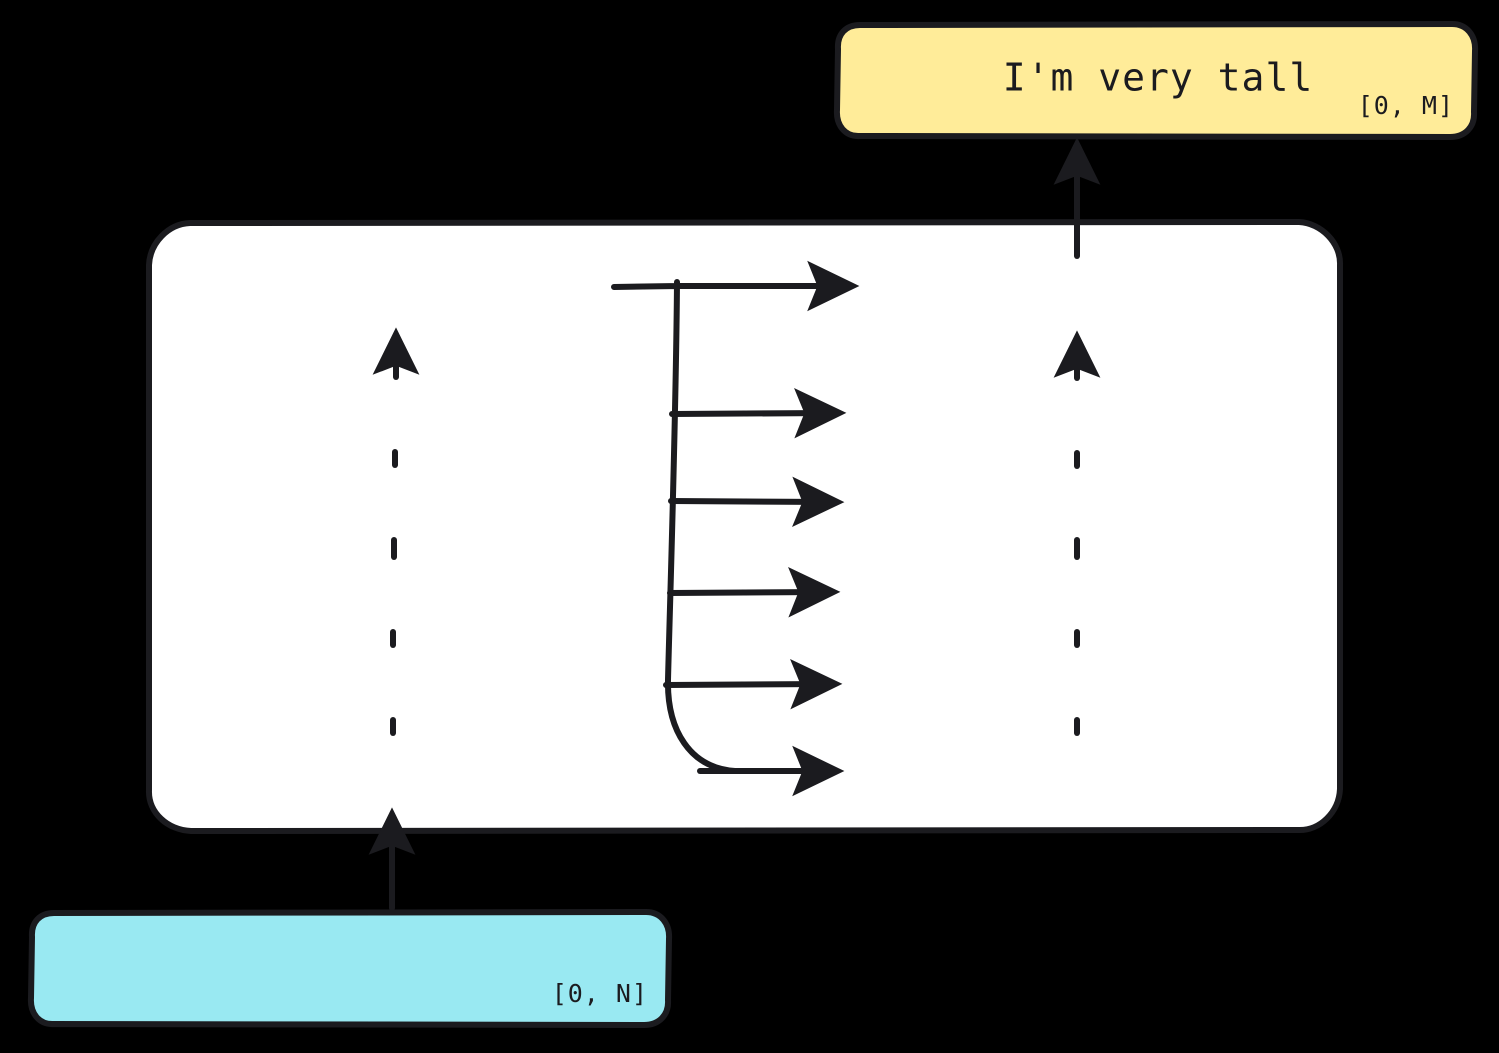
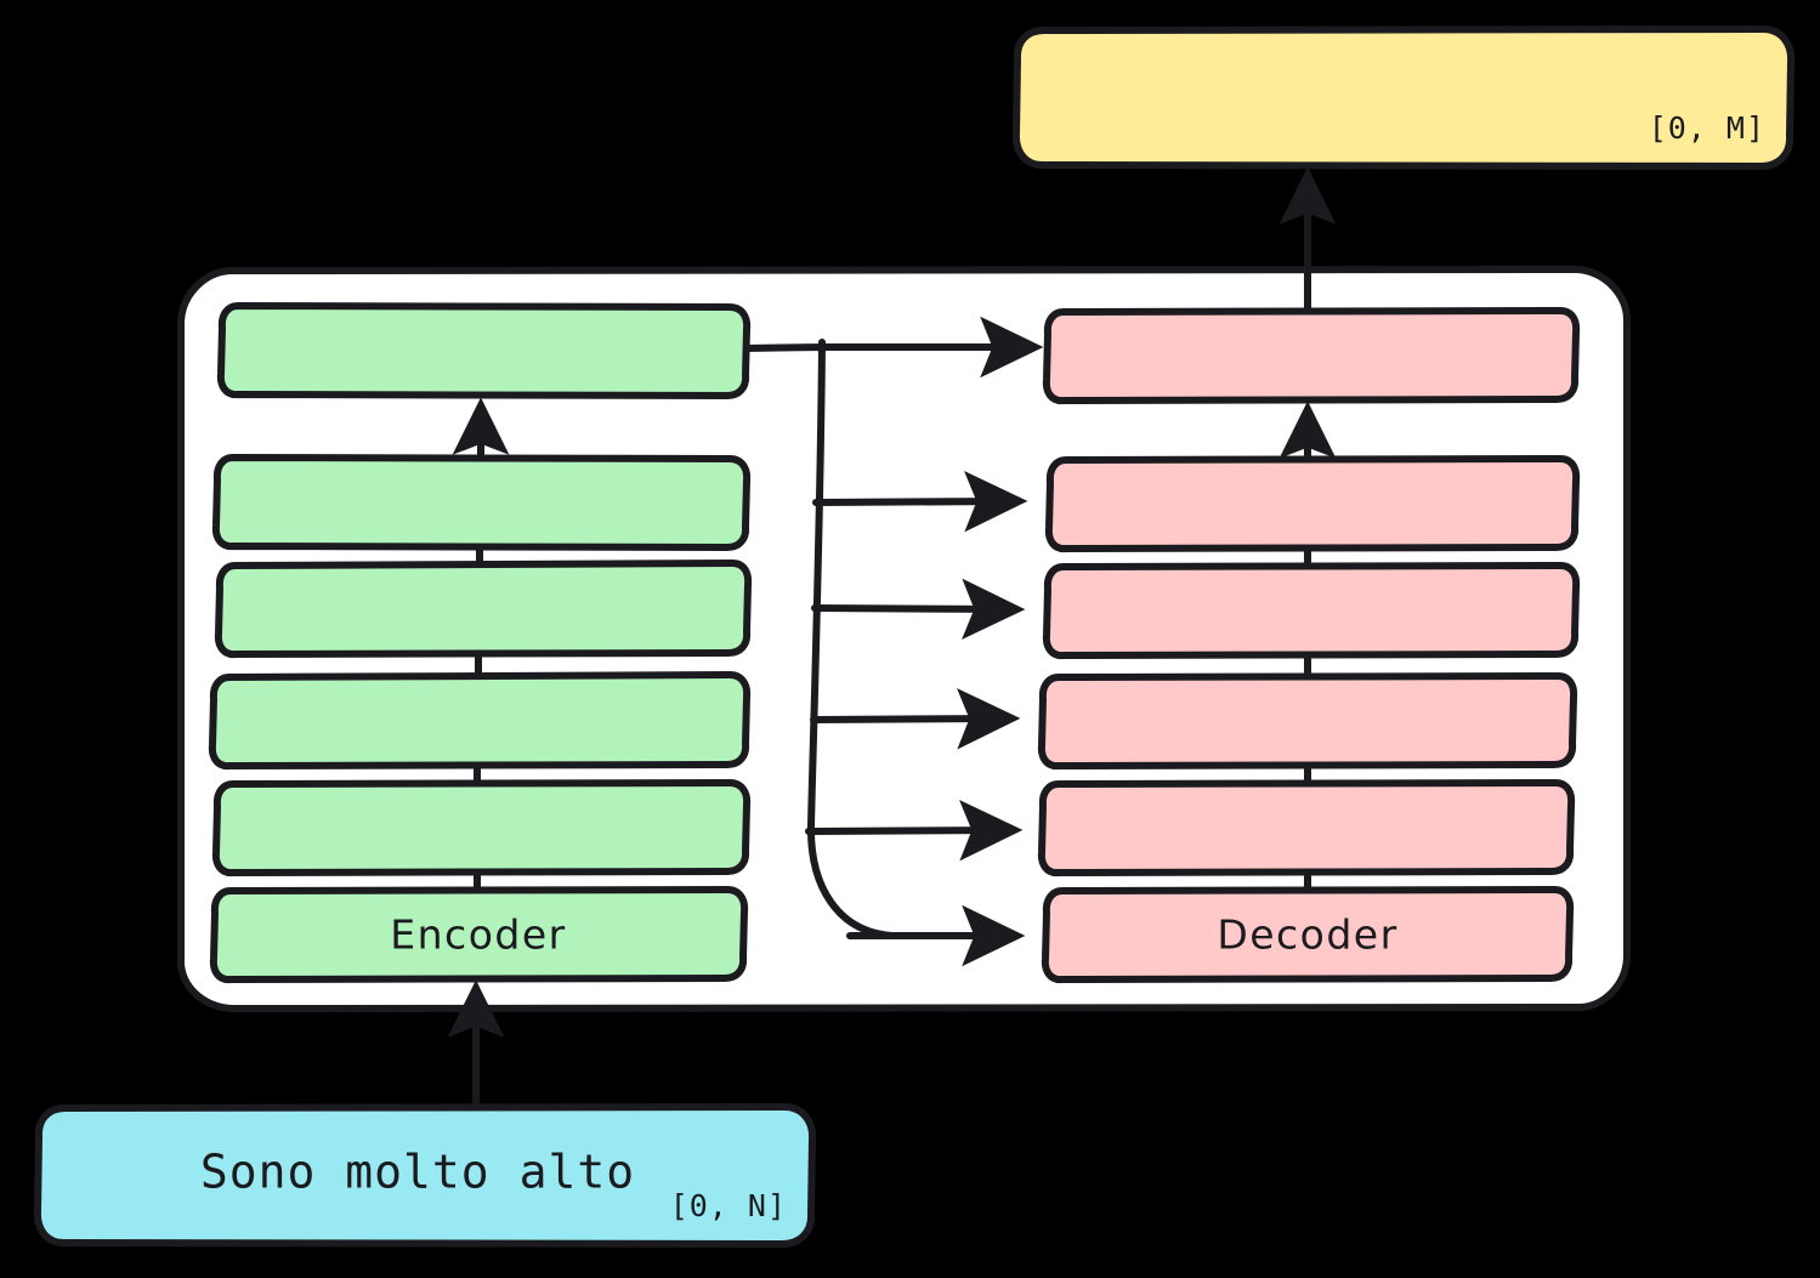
+ Encoder
+ Decoder
+ Sono molto alto
  [0, N]
- I'm very tall
  [0, M]
